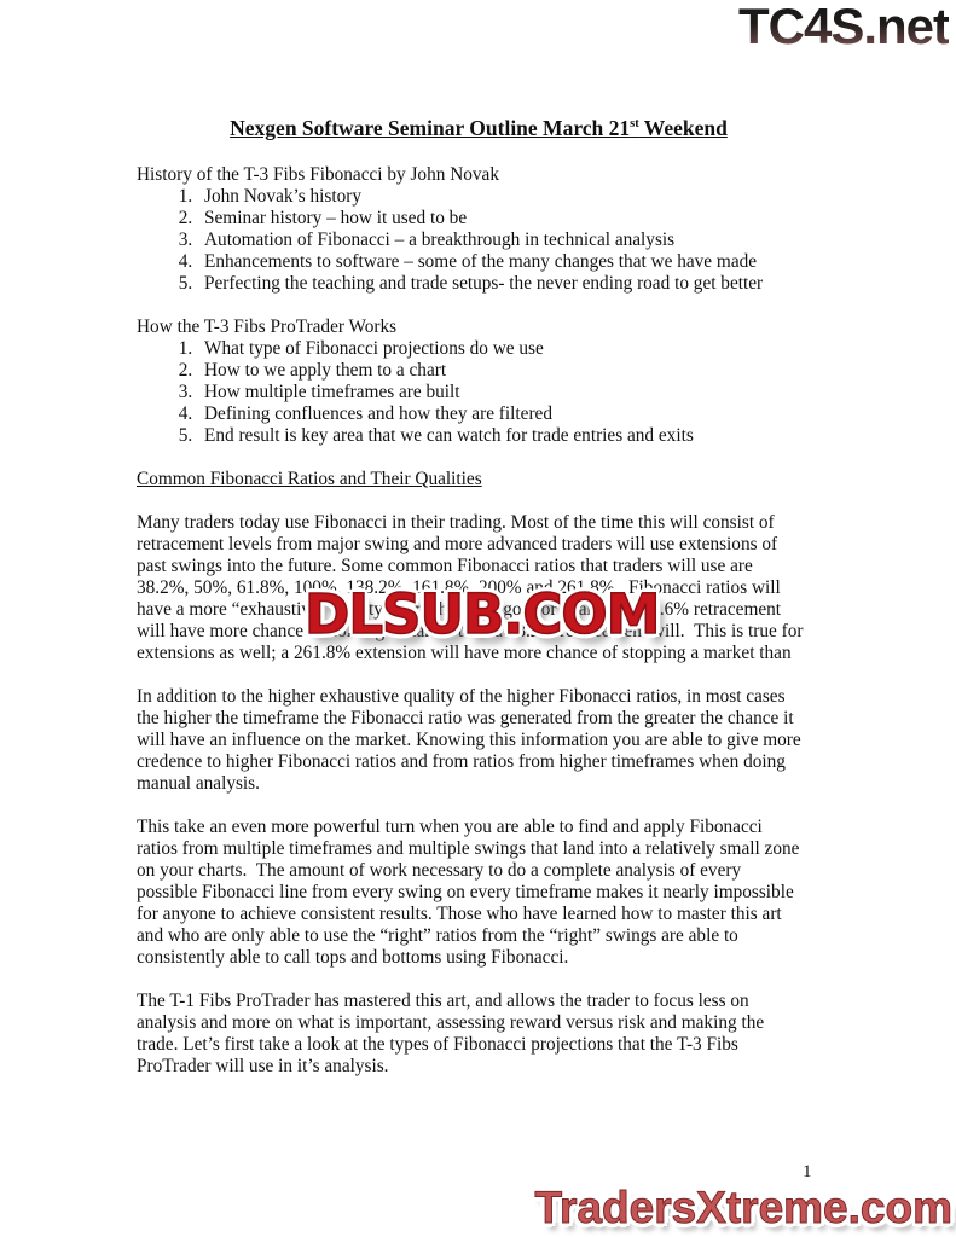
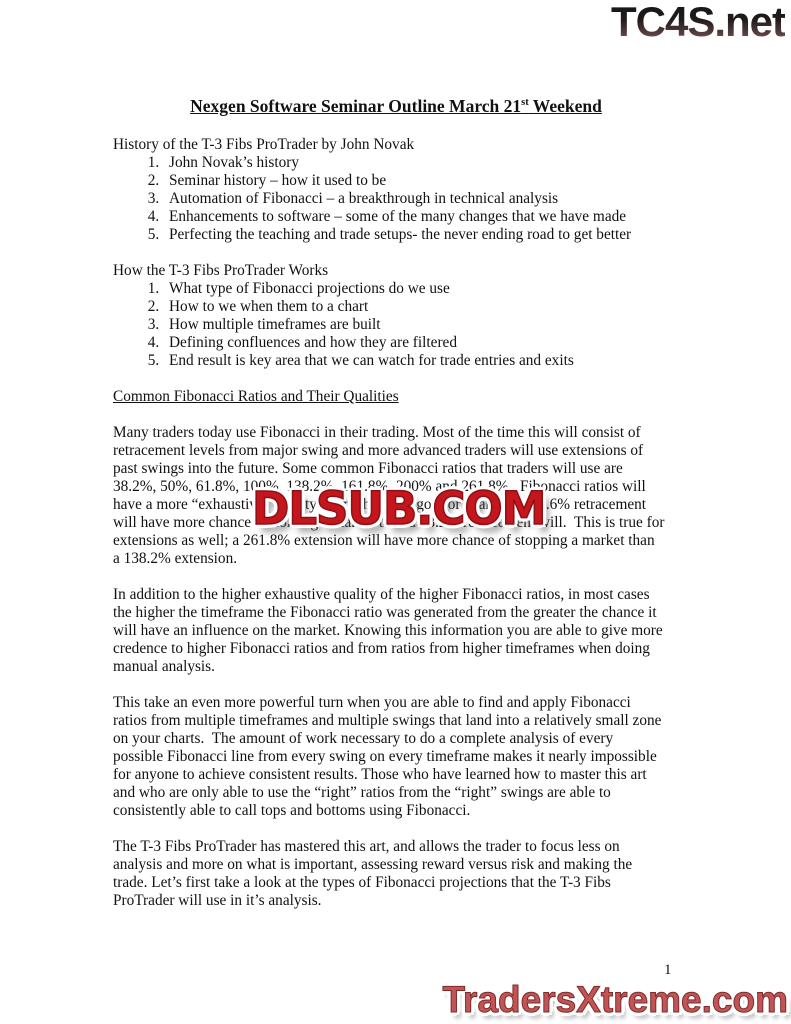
  TC4S.net
  Nexgen Software Seminar Outline March 21st Weekend
- History of the T-3 Fibs Fibonacci by John Novak
+ History of the T-3 Fibs ProTrader by John Novak
  John Novak’s history
  Seminar history – how it used to be
  Automation of Fibonacci – a breakthrough in technical analysis
  Enhancements to software – some of the many changes that we have made
  Perfecting the teaching and trade setups- the never ending road to get better
  How the T-3 Fibs ProTrader Works
  What type of Fibonacci projections do we use
- How to we apply them to a chart
+ How to we when them to a chart
  How multiple timeframes are built
  Defining confluences and how they are filtered
  End result is key area that we can watch for trade entries and exits
  Common Fibonacci Ratios and Their Qualities
  Many traders today use Fibonacci in their trading. Most of the time this will consist of
  retracement levels from major swing and more advanced traders will use extensions of
  past swings into the future. Some common Fibonacci ratios that traders will use are
  38.2%, 50%, 61.8%, 100%, 138.2%, 161.8%, 200% and 261.8%. Fibonacci ratios will
  have a more “exhaustive” quality the higher they go. For example a 78.6% retracement
  will have more chance of holding a market than a 38.2% retracement will. This is true for
  extensions as well; a 261.8% extension will have more chance of stopping a market than
+ a 138.2% extension.
  In addition to the higher exhaustive quality of the higher Fibonacci ratios, in most cases
  the higher the timeframe the Fibonacci ratio was generated from the greater the chance it
  will have an influence on the market. Knowing this information you are able to give more
  credence to higher Fibonacci ratios and from ratios from higher timeframes when doing
  manual analysis.
  This take an even more powerful turn when you are able to find and apply Fibonacci
  ratios from multiple timeframes and multiple swings that land into a relatively small zone
  on your charts. The amount of work necessary to do a complete analysis of every
  possible Fibonacci line from every swing on every timeframe makes it nearly impossible
  for anyone to achieve consistent results. Those who have learned how to master this art
  and who are only able to use the “right” ratios from the “right” swings are able to
  consistently able to call tops and bottoms using Fibonacci.
- The T-1 Fibs ProTrader has mastered this art, and allows the trader to focus less on
+ The T-3 Fibs ProTrader has mastered this art, and allows the trader to focus less on
  analysis and more on what is important, assessing reward versus risk and making the
  trade. Let’s first take a look at the types of Fibonacci projections that the T-3 Fibs
  ProTrader will use in it’s analysis.
  DLSUB.COM
  1
  TradersXtreme.com
